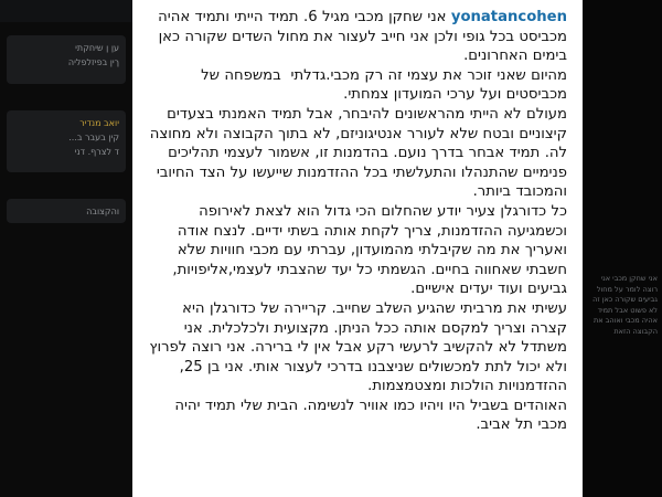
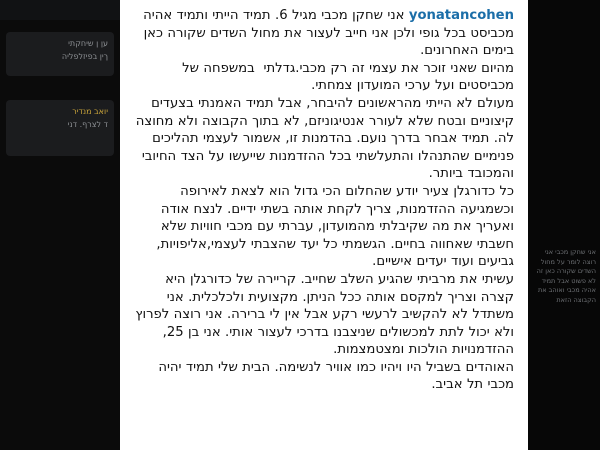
  ען ן שיחקתי
  ךין בפיזלפליה
  יואב מנדיר
- קין בעבר ב...
  ד לצרף. דני
- והקצובה
- אני שחקן מכבי אני רוצה לומר על מחול גביעים שקורה כאן זה לא פשוט אבל תמיד אהיה מכבי ואוהב את הקבוצה הזאת
+ אני שחקן מכבי אני רוצה לומר על מחול השדים שקורה כאן זה לא פשוט אבל תמיד אהיה מכבי ואוהב את הקבוצה הזאת
  yonatancohen אני שחקן מכבי מגיל 6. תמיד הייתי ותמיד אהיה מכביסט בכל גופי ולכן אני חייב לעצור את מחול השדים שקורה כאן בימים האחרונים.
  מהיום שאני זוכר את עצמי זה רק מכבי.גדלתי במשפחה של מכביסטים ועל ערכי המועדון צמחתי.
  מעולם לא הייתי מהראשונים להיבחר, אבל תמיד האמנתי בצעדים קיצוניים ובטח שלא לעורר אנטיגוניזם, לא בתוך הקבוצה ולא מחוצה לה. תמיד אבחר בדרך נועם. בהדמנות זו, אשמור לעצמי תהליכים פנימיים שהתנהלו והתעלשתי בכל ההזדמנות שייעשו על הצד החיובי והמכובד ביותר.
  כל כדורגלן צעיר יודע שהחלום הכי גדול הוא לצאת לאירופה וכשמגיעה ההזדמנות, צריך לקחת אותה בשתי ידיים. לנצח אודה ואעריך את מה שקיבלתי מהמועדון, עברתי עם מכבי חוויות שלא חשבתי שאחווה בחיים. הגשמתי כל יעד שהצבתי לעצמי,אליפויות, גביעים ועוד יעדים אישיים.
  עשיתי את מרביתי שהגיע השלב שחייב. קריירה של כדורגלן היא קצרה וצריך למקסם אותה ככל הניתן. מקצועית ולכלכלית. אני משתדל לא להקשיב לרעשי רקע אבל אין לי ברירה. אני רוצה לפרוץ ולא יכול לתת למכשולים שניצבנו בדרכי לעצור אותי. אני בן 25, ההזדמנויות הולכות ומצטמצמות.
  האוהדים בשביל היו ויהיו כמו אוויר לנשימה. הבית שלי תמיד יהיה מכבי תל אביב.
